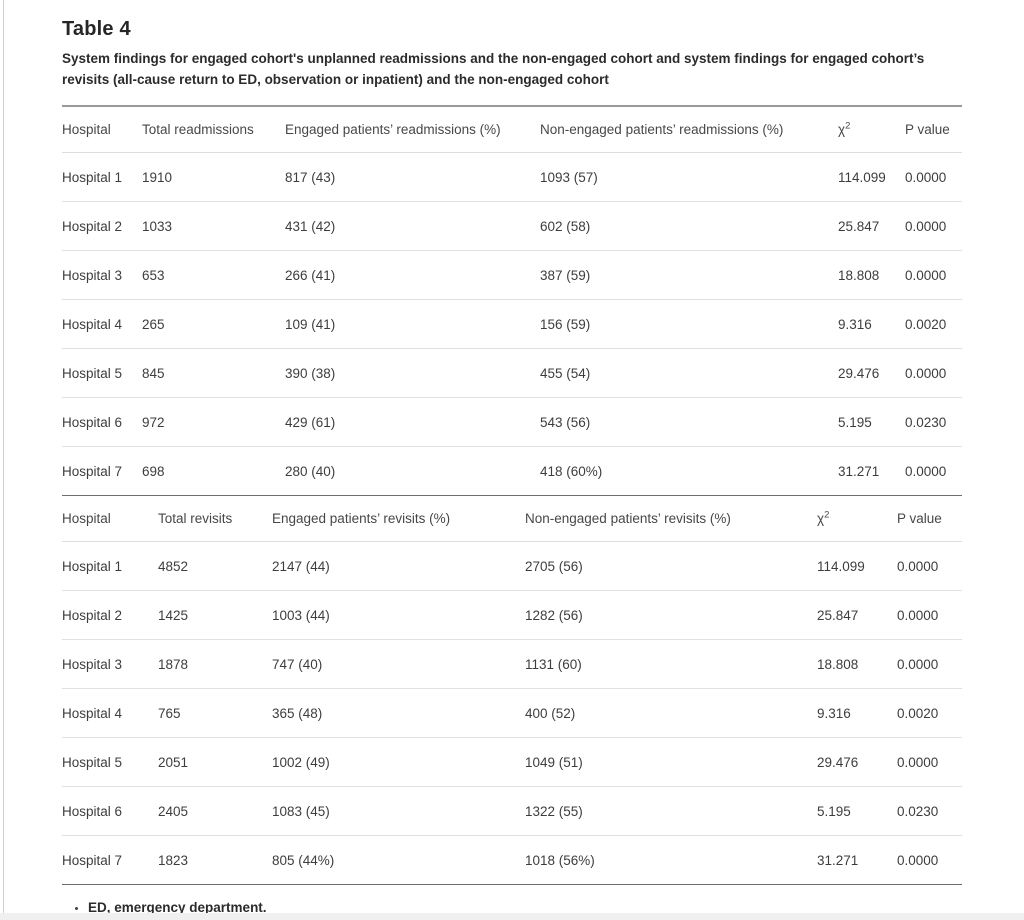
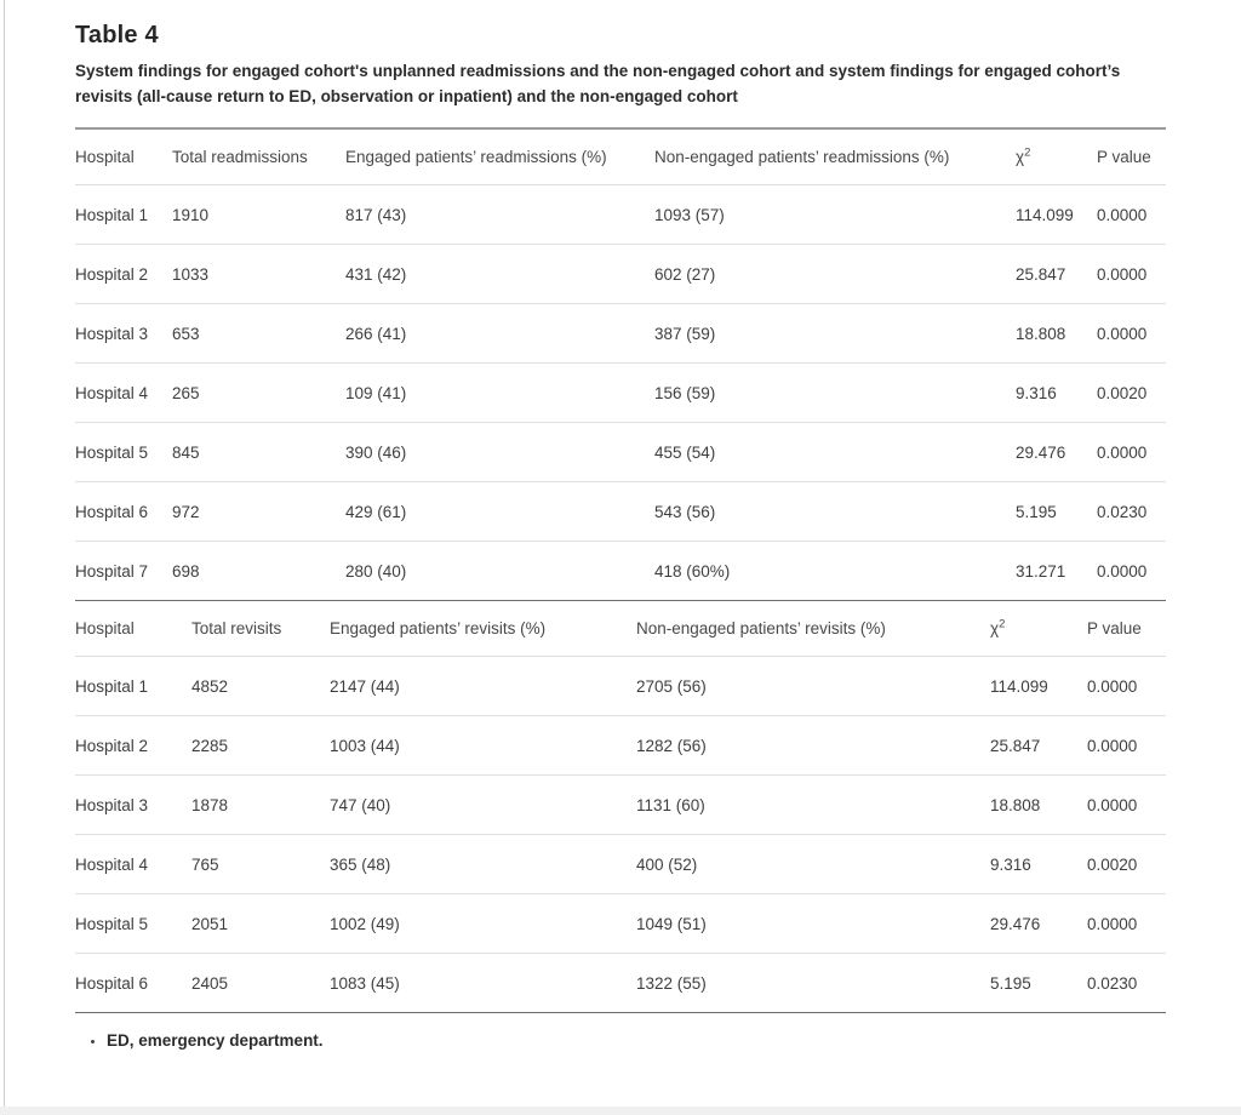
  Table 4
  System findings for engaged cohort's unplanned readmissions and the non-engaged cohort and system findings for engaged cohort’s revisits (all-cause return to ED, observation or inpatient) and the non-engaged cohort
  Hospital	Total readmissions	Engaged patients’ readmissions (%)	Non-engaged patients’ readmissions (%)	χ2	P value
  Hospital 1	1910	817 (43)	1093 (57)	114.099	0.0000
- Hospital 2	1033	431 (42)	602 (58)	25.847	0.0000
+ Hospital 2	1033	431 (42)	602 (27)	25.847	0.0000
  Hospital 3	653	266 (41)	387 (59)	18.808	0.0000
  Hospital 4	265	109 (41)	156 (59)	9.316	0.0020
- Hospital 5	845	390 (38)	455 (54)	29.476	0.0000
+ Hospital 5	845	390 (46)	455 (54)	29.476	0.0000
  Hospital 6	972	429 (61)	543 (56)	5.195	0.0230
  Hospital 7	698	280 (40)	418 (60%)	31.271	0.0000
  Hospital	Total revisits	Engaged patients’ revisits (%)	Non-engaged patients’ revisits (%)	χ2	P value
  Hospital 1	4852	2147 (44)	2705 (56)	114.099	0.0000
- Hospital 2	1425	1003 (44)	1282 (56)	25.847	0.0000
+ Hospital 2	2285	1003 (44)	1282 (56)	25.847	0.0000
  Hospital 3	1878	747 (40)	1131 (60)	18.808	0.0000
  Hospital 4	765	365 (48)	400 (52)	9.316	0.0020
  Hospital 5	2051	1002 (49)	1049 (51)	29.476	0.0000
  Hospital 6	2405	1083 (45)	1322 (55)	5.195	0.0230
- Hospital 7	1823	805 (44%)	1018 (56%)	31.271	0.0000
  ED, emergency department.
